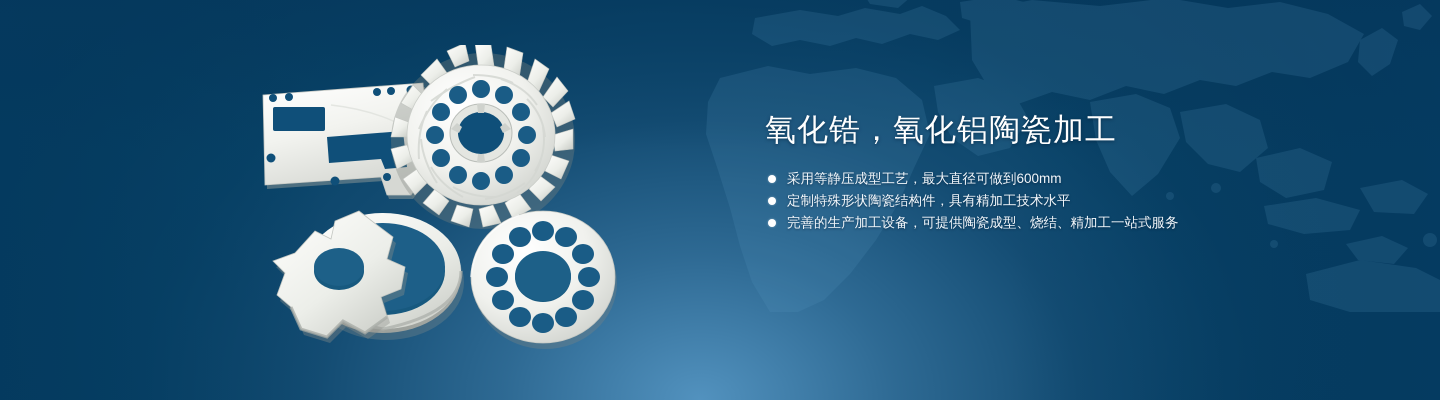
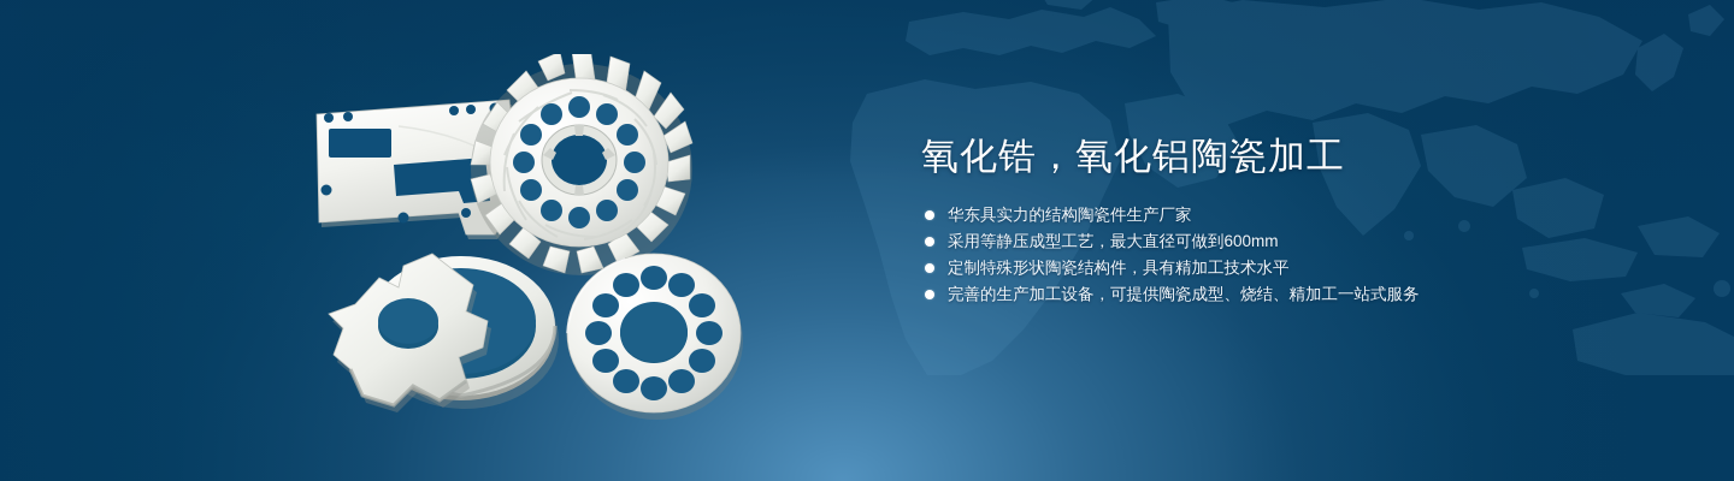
  氧化锆，氧化铝陶瓷加工
+ 华东具实力的结构陶瓷件生产厂家
  采用等静压成型工艺，最大直径可做到600mm
  定制特殊形状陶瓷结构件，具有精加工技术水平
  完善的生产加工设备，可提供陶瓷成型、烧结、精加工一站式服务
